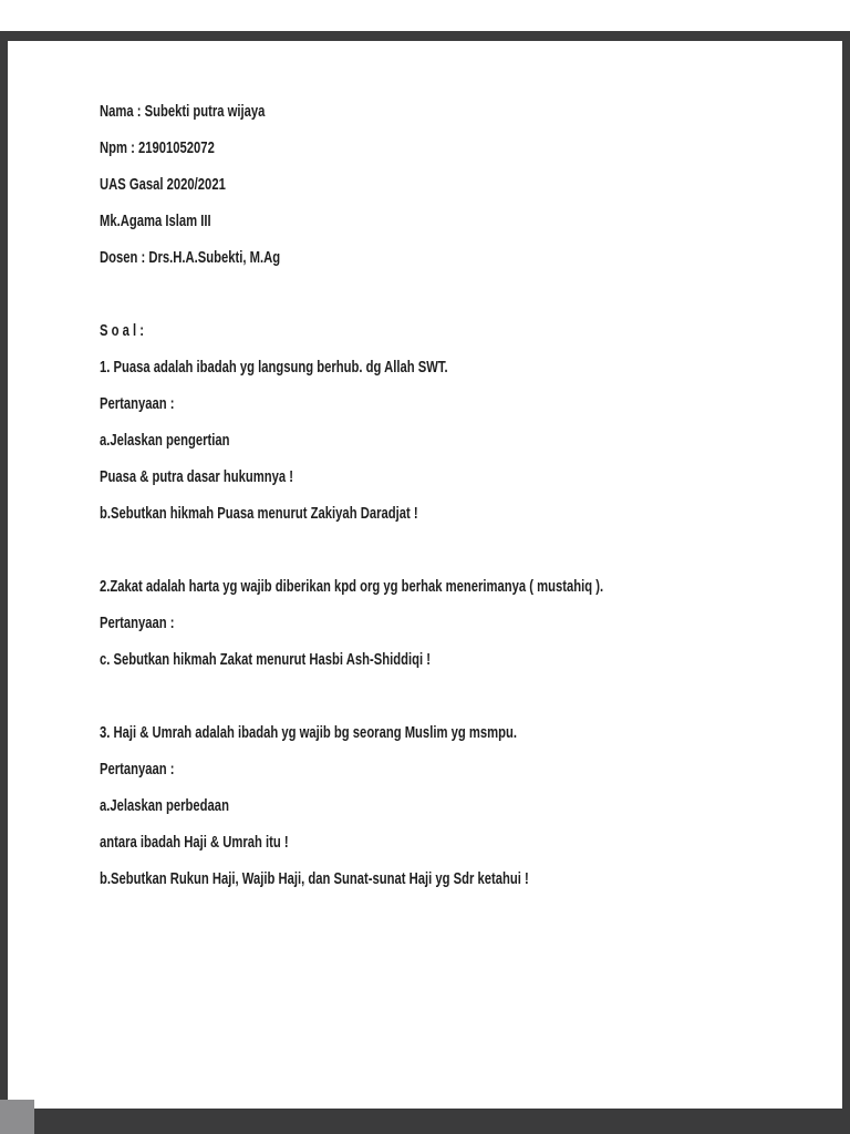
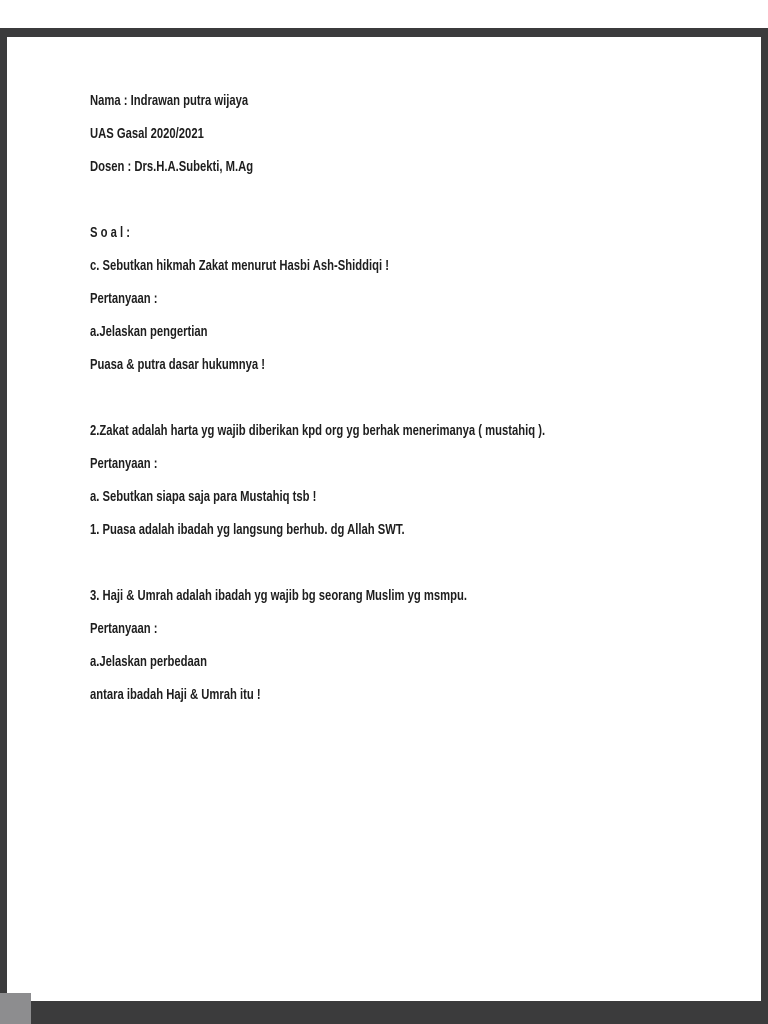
- Nama : Subekti putra wijaya
+ Nama : Indrawan putra wijaya
- Npm : 21901052072
  UAS Gasal 2020/2021
- Mk.Agama Islam III
  Dosen : Drs.H.A.Subekti, M.Ag
  S o a l :
- 1. Puasa adalah ibadah yg langsung berhub. dg Allah SWT.
+ c. Sebutkan hikmah Zakat menurut Hasbi Ash-Shiddiqi !
  Pertanyaan :
  a.Jelaskan pengertian
  Puasa & putra dasar hukumnya !
- b.Sebutkan hikmah Puasa menurut Zakiyah Daradjat !
  2.Zakat adalah harta yg wajib diberikan kpd org yg berhak menerimanya ( mustahiq ).
  Pertanyaan :
+ a. Sebutkan siapa saja para Mustahiq tsb !
- c. Sebutkan hikmah Zakat menurut Hasbi Ash-Shiddiqi !
+ 1. Puasa adalah ibadah yg langsung berhub. dg Allah SWT.
  3. Haji & Umrah adalah ibadah yg wajib bg seorang Muslim yg msmpu.
  Pertanyaan :
  a.Jelaskan perbedaan
  antara ibadah Haji & Umrah itu !
- b.Sebutkan Rukun Haji, Wajib Haji, dan Sunat-sunat Haji yg Sdr ketahui !
